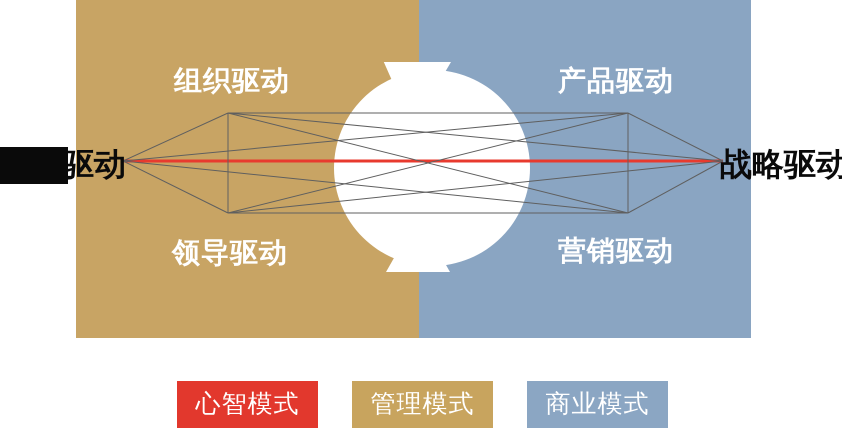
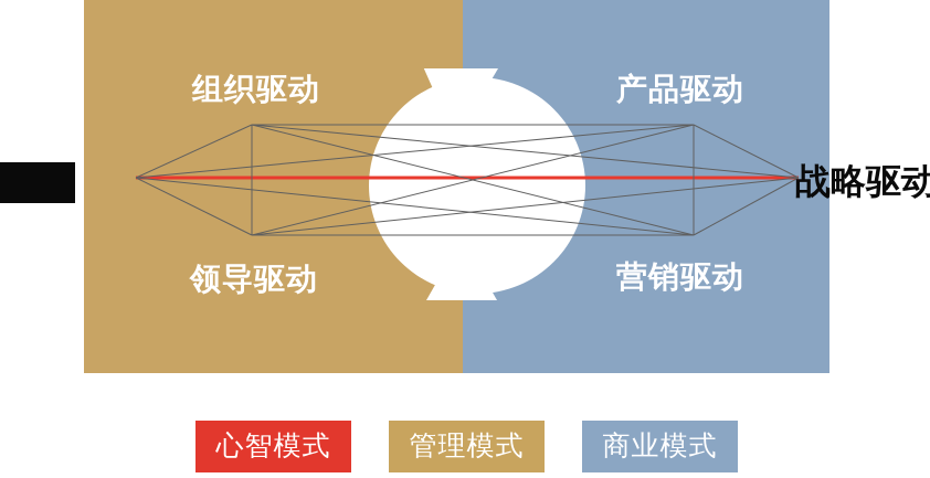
  组织驱动
  产品驱动
  领导驱动
  营销驱动
- 驱动
  战略驱动
  心智模式
  管理模式
  商业模式
